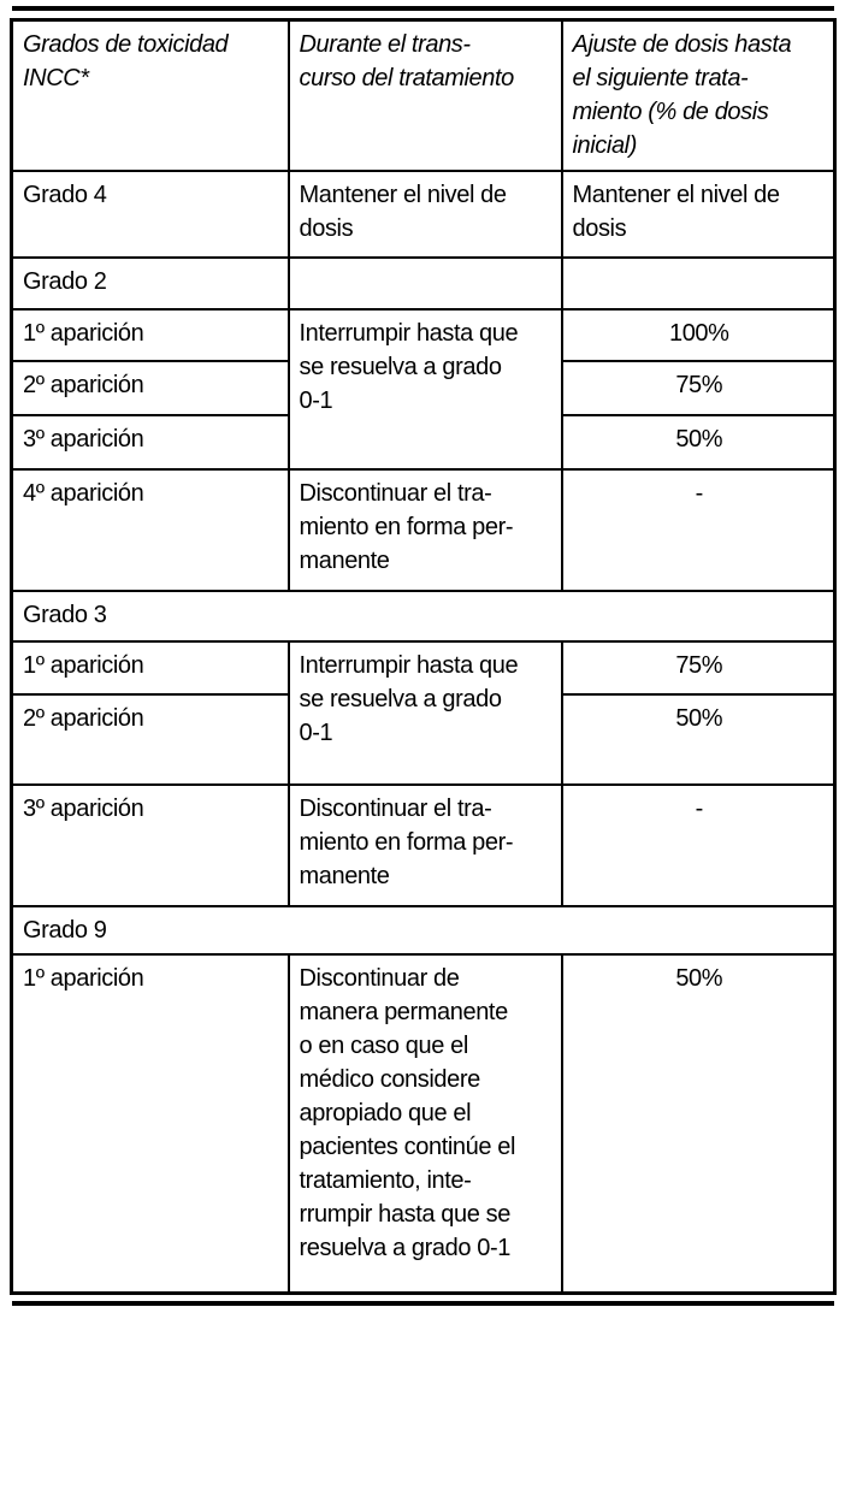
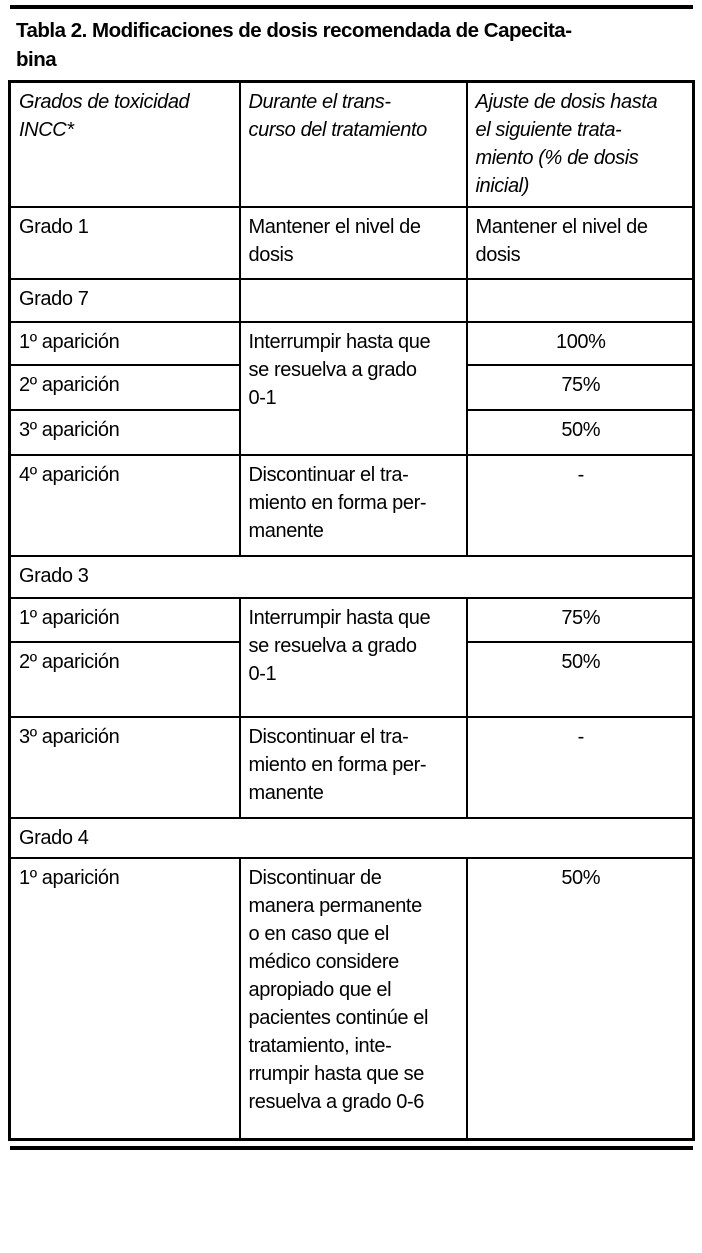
+ Tabla 2. Modificaciones de dosis recomendada de Capecita-
+ bina
  Grados de toxicidad INCC*	Durante el trans- curso del tratamiento	Ajuste de dosis hasta el siguiente trata- miento (% de dosis inicial)
- Grado 4	Mantener el nivel de dosis	Mantener el nivel de dosis
+ Grado 1	Mantener el nivel de dosis	Mantener el nivel de dosis
- Grado 2
+ Grado 7
  1º aparición	Interrumpir hasta que se resuelva a grado 0-1	100%
  2º aparición	75%
  3º aparición	50%
  4º aparición	Discontinuar el tra- miento en forma per- manente	-
  Grado 3
  1º aparición	Interrumpir hasta que se resuelva a grado 0-1	75%
  2º aparición	50%
  3º aparición	Discontinuar el tra- miento en forma per- manente	-
- Grado 9
+ Grado 4
- 1º aparición	Discontinuar de manera permanente o en caso que el médico considere apropiado que el pacientes continúe el tratamiento, inte- rrumpir hasta que se resuelva a grado 0-1	50%
+ 1º aparición	Discontinuar de manera permanente o en caso que el médico considere apropiado que el pacientes continúe el tratamiento, inte- rrumpir hasta que se resuelva a grado 0-6	50%
